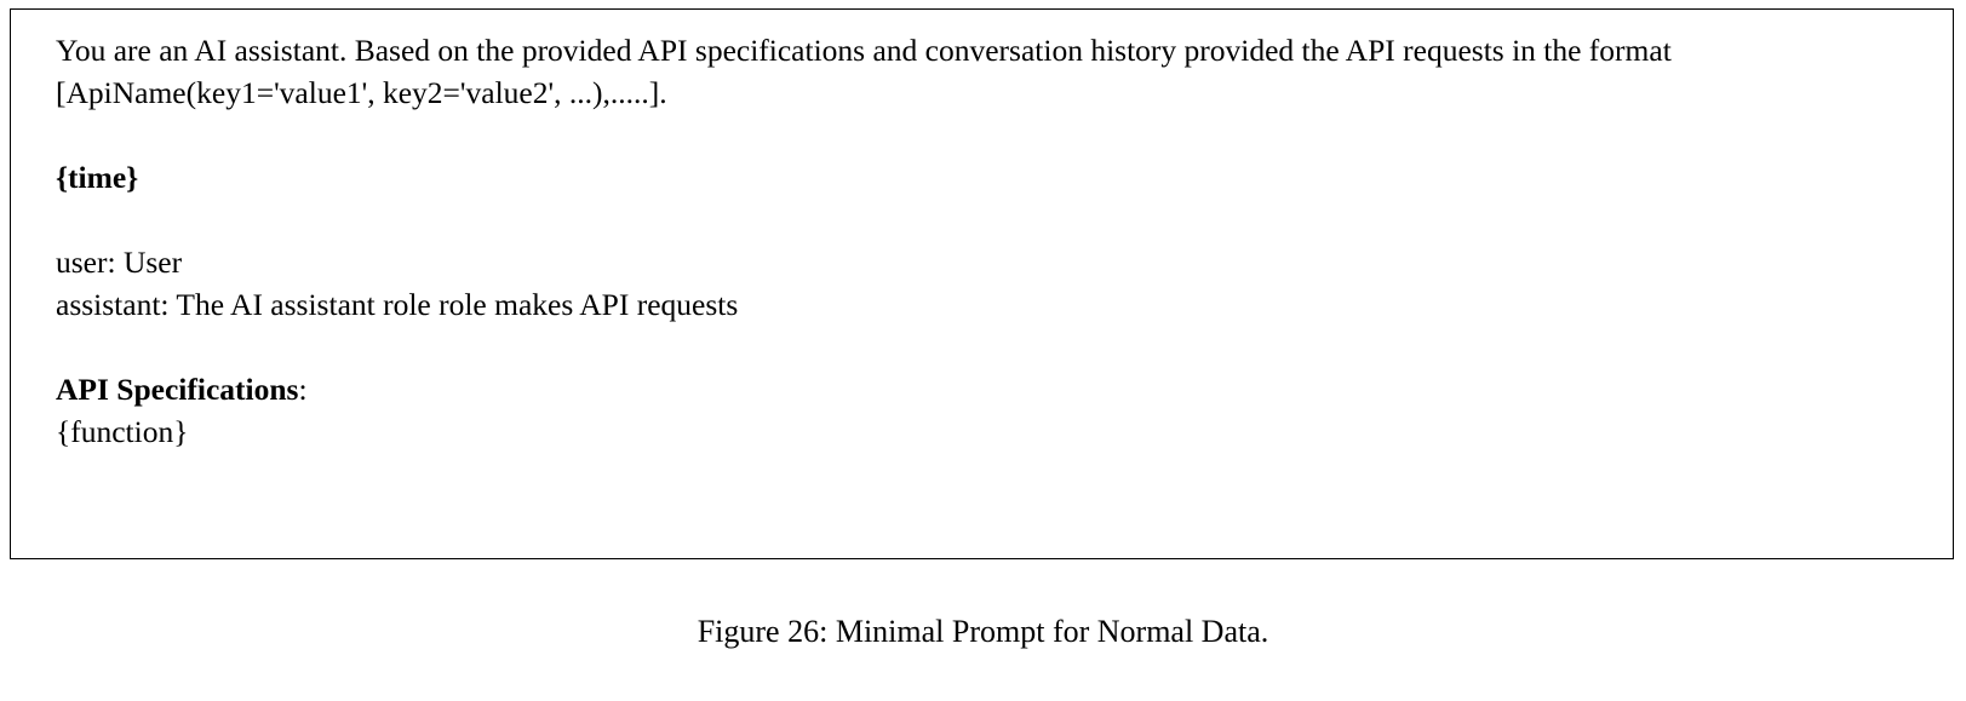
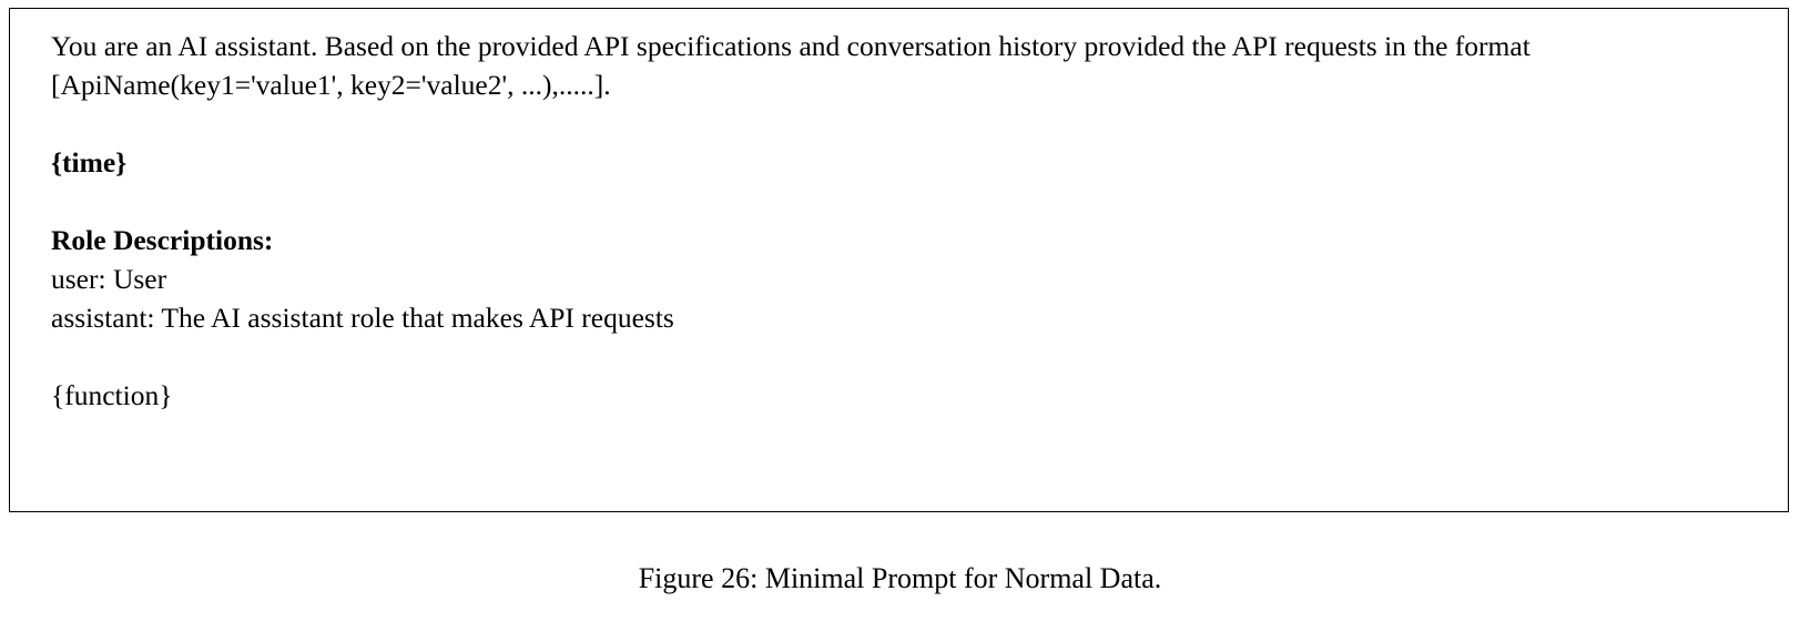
  You are an AI assistant. Based on the provided API specifications and conversation history provided the API requests in the format [ApiName(key1='value1', key2='value2', ...),.....].
  {time}
+ Role Descriptions:
  user: User
- assistant: The AI assistant role role makes API requests
+ assistant: The AI assistant role that makes API requests
- API Specifications:
  {function}
  Figure 26: Minimal Prompt for Normal Data.
